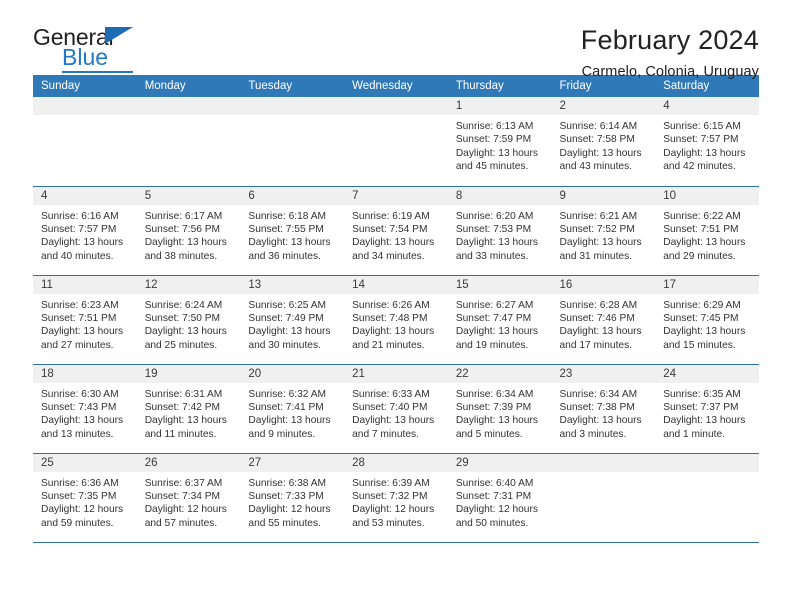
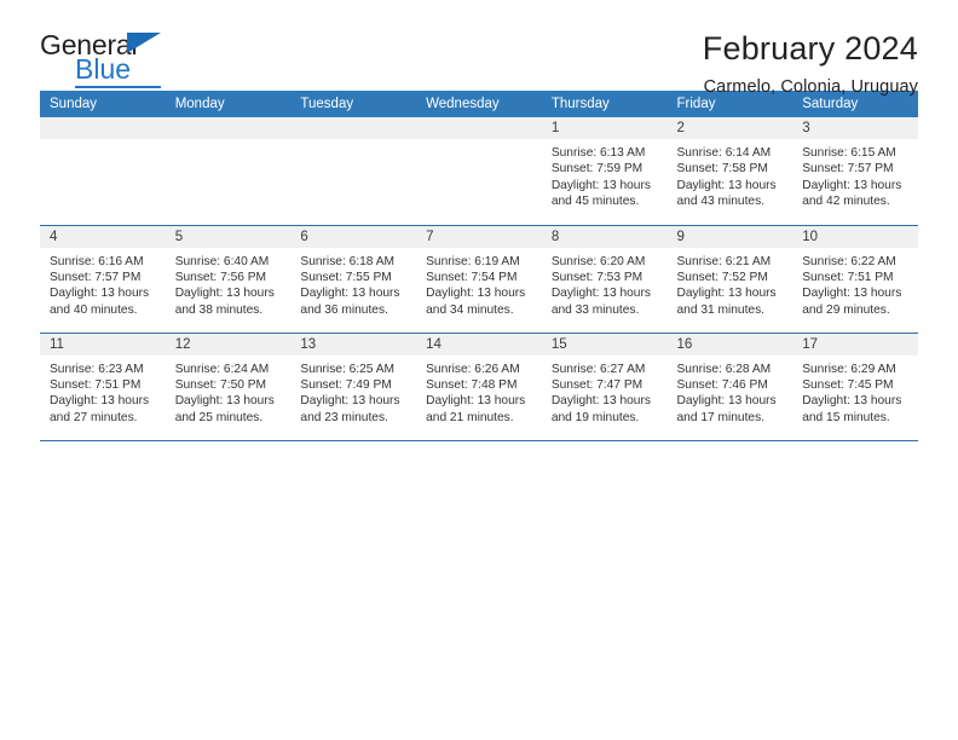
  General
  Blue
  February 2024
  Carmelo, Colonia, Uruguay
  Sunday	Monday	Tuesday	Wednesday	Thursday	Friday	Saturday
- 				1Sunrise: 6:13 AMSunset: 7:59 PMDaylight: 13 hoursand 45 minutes.	2Sunrise: 6:14 AMSunset: 7:58 PMDaylight: 13 hoursand 43 minutes.	4Sunrise: 6:15 AMSunset: 7:57 PMDaylight: 13 hoursand 42 minutes.
+ 				1Sunrise: 6:13 AMSunset: 7:59 PMDaylight: 13 hoursand 45 minutes.	2Sunrise: 6:14 AMSunset: 7:58 PMDaylight: 13 hoursand 43 minutes.	3Sunrise: 6:15 AMSunset: 7:57 PMDaylight: 13 hoursand 42 minutes.
- 4Sunrise: 6:16 AMSunset: 7:57 PMDaylight: 13 hoursand 40 minutes.	5Sunrise: 6:17 AMSunset: 7:56 PMDaylight: 13 hoursand 38 minutes.	6Sunrise: 6:18 AMSunset: 7:55 PMDaylight: 13 hoursand 36 minutes.	7Sunrise: 6:19 AMSunset: 7:54 PMDaylight: 13 hoursand 34 minutes.	8Sunrise: 6:20 AMSunset: 7:53 PMDaylight: 13 hoursand 33 minutes.	9Sunrise: 6:21 AMSunset: 7:52 PMDaylight: 13 hoursand 31 minutes.	10Sunrise: 6:22 AMSunset: 7:51 PMDaylight: 13 hoursand 29 minutes.
+ 4Sunrise: 6:16 AMSunset: 7:57 PMDaylight: 13 hoursand 40 minutes.	5Sunrise: 6:40 AMSunset: 7:56 PMDaylight: 13 hoursand 38 minutes.	6Sunrise: 6:18 AMSunset: 7:55 PMDaylight: 13 hoursand 36 minutes.	7Sunrise: 6:19 AMSunset: 7:54 PMDaylight: 13 hoursand 34 minutes.	8Sunrise: 6:20 AMSunset: 7:53 PMDaylight: 13 hoursand 33 minutes.	9Sunrise: 6:21 AMSunset: 7:52 PMDaylight: 13 hoursand 31 minutes.	10Sunrise: 6:22 AMSunset: 7:51 PMDaylight: 13 hoursand 29 minutes.
- 11Sunrise: 6:23 AMSunset: 7:51 PMDaylight: 13 hoursand 27 minutes.	12Sunrise: 6:24 AMSunset: 7:50 PMDaylight: 13 hoursand 25 minutes.	13Sunrise: 6:25 AMSunset: 7:49 PMDaylight: 13 hoursand 30 minutes.	14Sunrise: 6:26 AMSunset: 7:48 PMDaylight: 13 hoursand 21 minutes.	15Sunrise: 6:27 AMSunset: 7:47 PMDaylight: 13 hoursand 19 minutes.	16Sunrise: 6:28 AMSunset: 7:46 PMDaylight: 13 hoursand 17 minutes.	17Sunrise: 6:29 AMSunset: 7:45 PMDaylight: 13 hoursand 15 minutes.
+ 11Sunrise: 6:23 AMSunset: 7:51 PMDaylight: 13 hoursand 27 minutes.	12Sunrise: 6:24 AMSunset: 7:50 PMDaylight: 13 hoursand 25 minutes.	13Sunrise: 6:25 AMSunset: 7:49 PMDaylight: 13 hoursand 23 minutes.	14Sunrise: 6:26 AMSunset: 7:48 PMDaylight: 13 hoursand 21 minutes.	15Sunrise: 6:27 AMSunset: 7:47 PMDaylight: 13 hoursand 19 minutes.	16Sunrise: 6:28 AMSunset: 7:46 PMDaylight: 13 hoursand 17 minutes.	17Sunrise: 6:29 AMSunset: 7:45 PMDaylight: 13 hoursand 15 minutes.
- 18Sunrise: 6:30 AMSunset: 7:43 PMDaylight: 13 hoursand 13 minutes.	19Sunrise: 6:31 AMSunset: 7:42 PMDaylight: 13 hoursand 11 minutes.	20Sunrise: 6:32 AMSunset: 7:41 PMDaylight: 13 hoursand 9 minutes.	21Sunrise: 6:33 AMSunset: 7:40 PMDaylight: 13 hoursand 7 minutes.	22Sunrise: 6:34 AMSunset: 7:39 PMDaylight: 13 hoursand 5 minutes.	23Sunrise: 6:34 AMSunset: 7:38 PMDaylight: 13 hoursand 3 minutes.	24Sunrise: 6:35 AMSunset: 7:37 PMDaylight: 13 hoursand 1 minute.
- 25Sunrise: 6:36 AMSunset: 7:35 PMDaylight: 12 hoursand 59 minutes.	26Sunrise: 6:37 AMSunset: 7:34 PMDaylight: 12 hoursand 57 minutes.	27Sunrise: 6:38 AMSunset: 7:33 PMDaylight: 12 hoursand 55 minutes.	28Sunrise: 6:39 AMSunset: 7:32 PMDaylight: 12 hoursand 53 minutes.	29Sunrise: 6:40 AMSunset: 7:31 PMDaylight: 12 hoursand 50 minutes.
